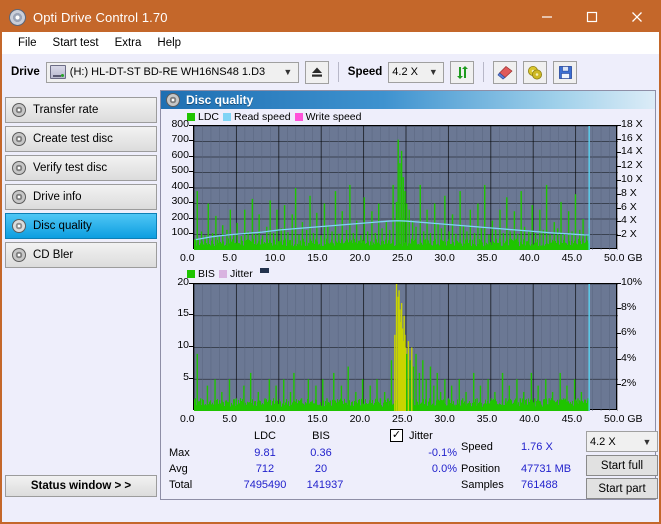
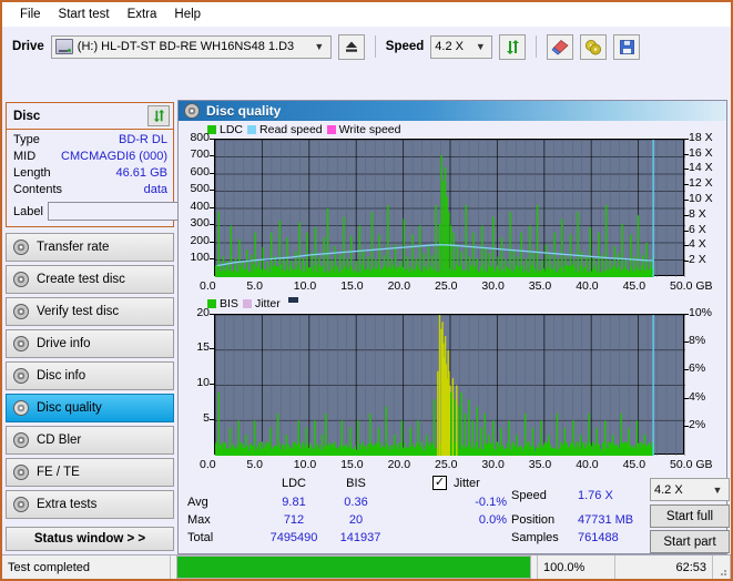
- Opti Drive Control 1.70
  File
  Start test
  Extra
  Help
  Drive
  (H:) HL-DT-ST BD-RE WH16NS48 1.D3
  ▼
  Speed
  4.2 X
  ▼
+ Disc
+ Type
+ BD-R DL
+ MID
+ CMCMAGDI6 (000)
+ Length
+ 46.61 GB
+ Contents
+ data
+ Label
  Transfer rate
  Create test disc
  Verify test disc
  Drive info
+ Disc info
  Disc quality
  CD Bler
+ FE / TE
+ Extra tests
  Status window > >
  Disc quality
  LDC
  Read speed
  Write speed
  100
  200
  300
  400
  500
  600
  700
  800
  2 X
  4 X
  6 X
  8 X
  10 X
  12 X
  14 X
  16 X
  18 X
  0.0
  5.0
  10.0
  15.0
  20.0
  25.0
  30.0
  35.0
  40.0
  45.0
  50.0 GB
  BIS
  Jitter
  5
  10
  15
  20
  2%
  4%
  6%
  8%
  10%
  0.0
  5.0
  10.0
  15.0
  20.0
  25.0
  30.0
  35.0
  40.0
  45.0
  50.0 GB
  LDC
  BIS
  ✓
  Jitter
- Max
+ Avg
  9.81
  0.36
  -0.1%
- Avg
+ Max
  712
  20
  0.0%
  Total
  7495490
  141937
  Speed
  1.76 X
  Position
  47731 MB
  Samples
  761488
  4.2 X
  ▼
  Start full
  Start part
+ Test completed
+ 100.0%
+ 62:53
